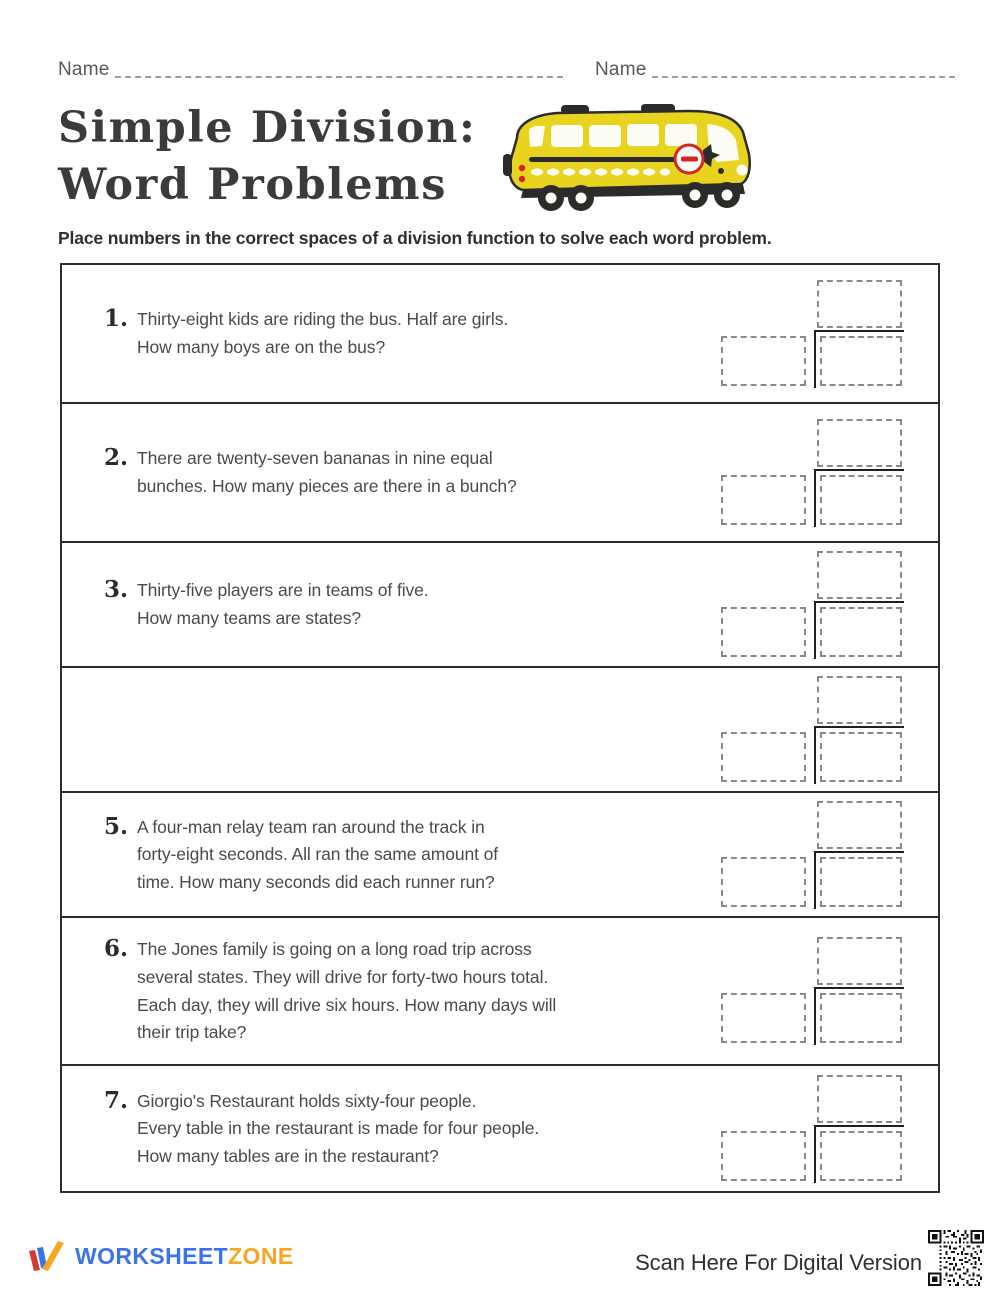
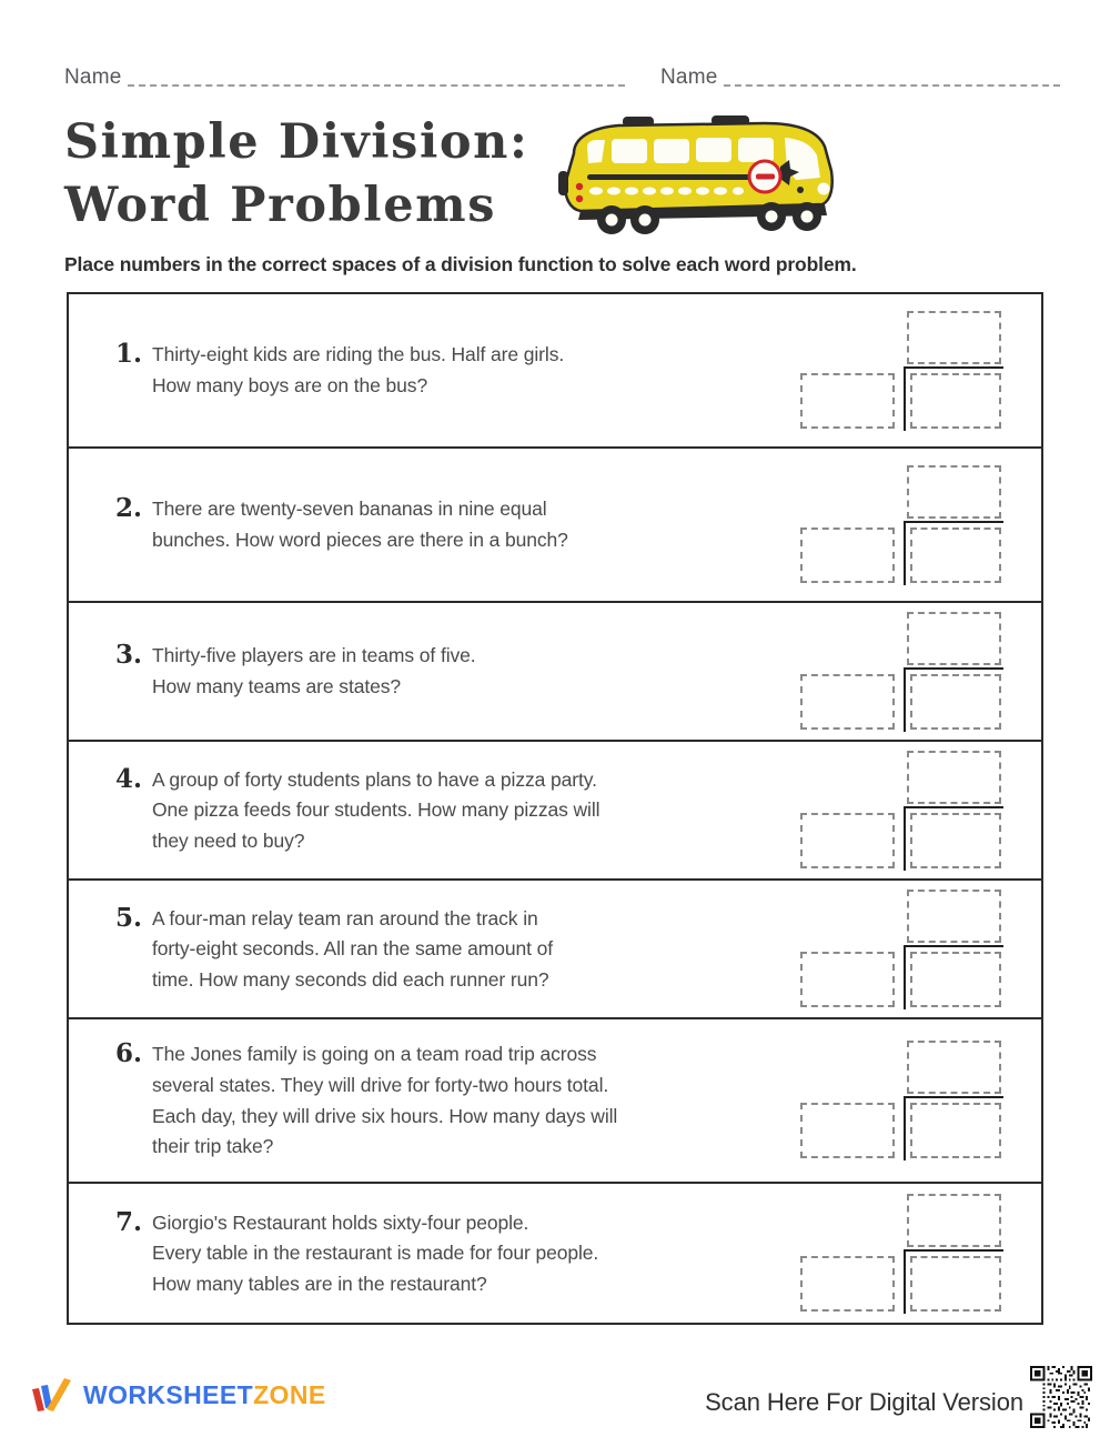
  Name
  Name
  Simple Division:
  Word Problems
  Place numbers in the correct spaces of a division function to solve each word problem.
  1.
  Thirty-eight kids are riding the bus. Half are girls.
  How many boys are on the bus?
  2.
  There are twenty-seven bananas in nine equal
- bunches. How many pieces are there in a bunch?
+ bunches. How word pieces are there in a bunch?
  3.
  Thirty-five players are in teams of five.
  How many teams are states?
+ 4.
+ A group of forty students plans to have a pizza party.
+ One pizza feeds four students. How many pizzas will
+ they need to buy?
  5.
  A four-man relay team ran around the track in
  forty-eight seconds. All ran the same amount of
  time. How many seconds did each runner run?
  6.
- The Jones family is going on a long road trip across
+ The Jones family is going on a team road trip across
  several states. They will drive for forty-two hours total.
  Each day, they will drive six hours. How many days will
  their trip take?
  7.
  Giorgio's Restaurant holds sixty-four people.
  Every table in the restaurant is made for four people.
  How many tables are in the restaurant?
  WORKSHEETZONE
  Scan Here For Digital Version
